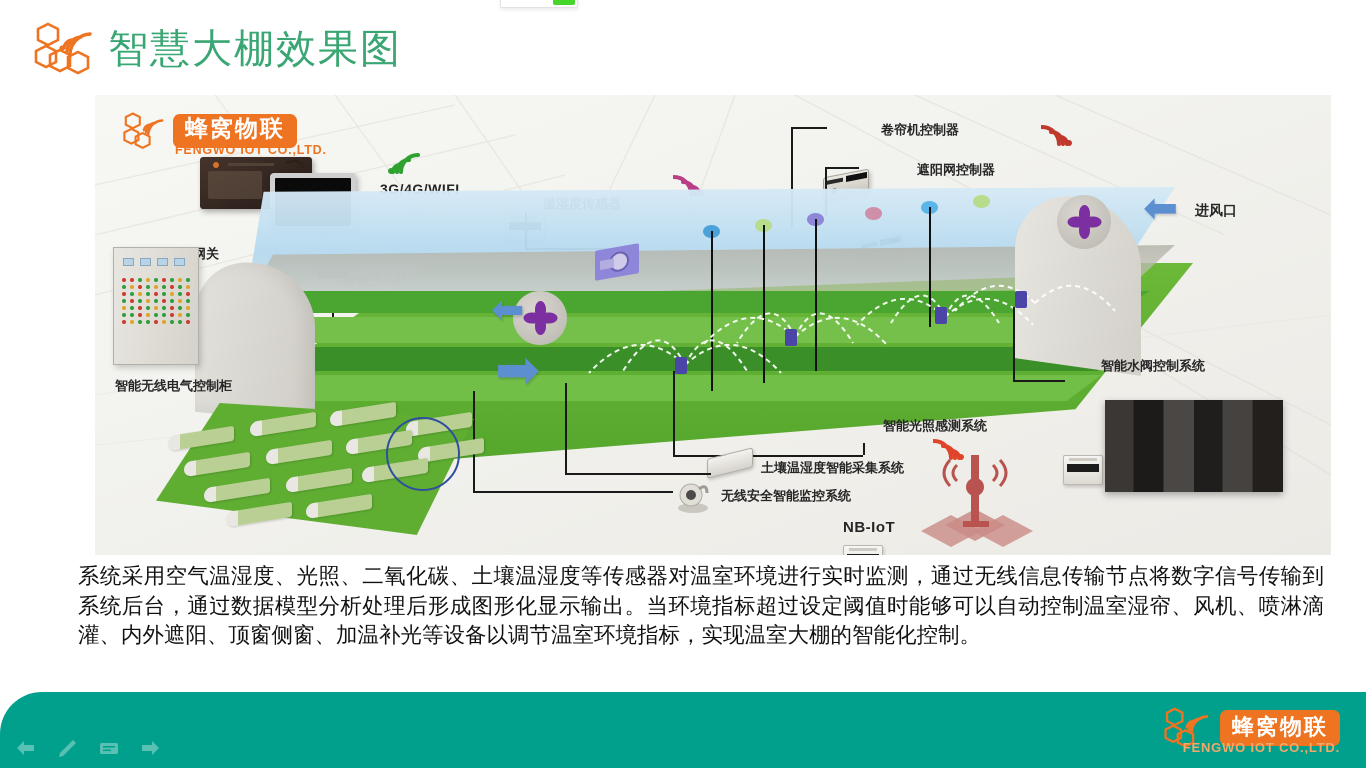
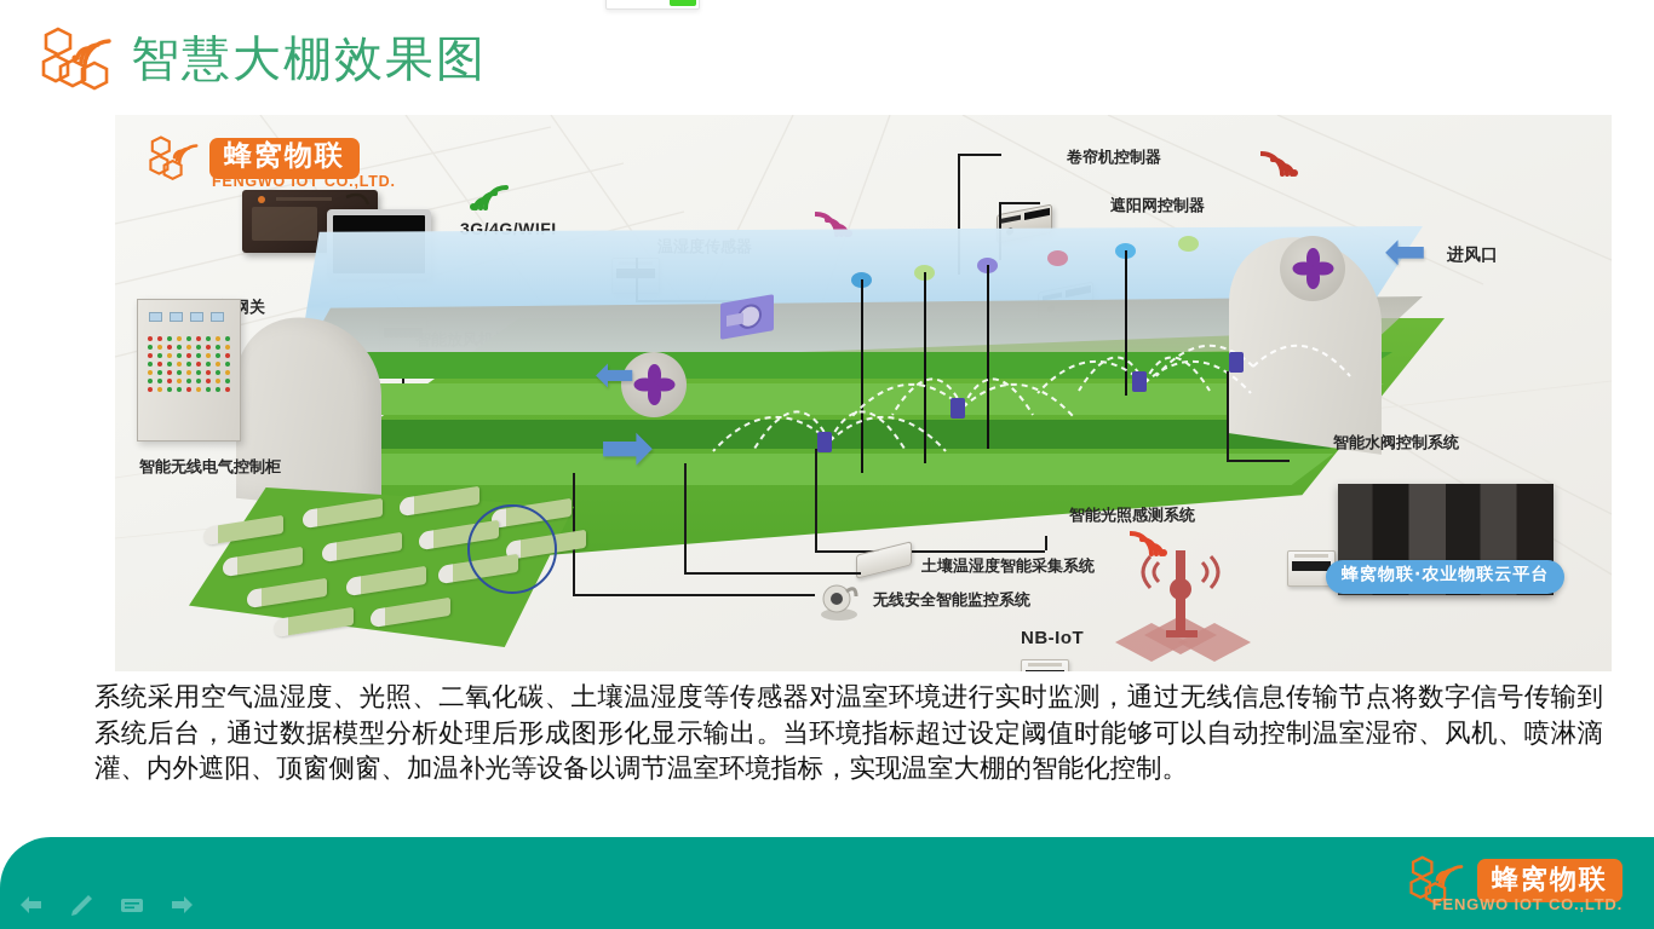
  智慧大棚效果图
  蜂窝物联
  FENGWO IOT CO.,LTD.
  3G/4G/WIFI
  卷帘机控制器
  遮阳网控制器
  NB-IoT
  ⬅
  ➡
  ⬅
  进风口
  智能水阀控制系统
  智能光照感测系统
  土壤温湿度智能采集系统
  无线安全智能监控系统
  智能无线电气控制柜
+ 蜂窝物联·农业物联云平台
  系统采用空气温湿度、光照、二氧化碳、土壤温湿度等传感器对温室环境进行实时监测，通过无线信息传输节点将数字信号传输到系统后台，通过数据模型分析处理后形成图形化显示输出。当环境指标超过设定阈值时能够可以自动控制温室湿帘、风机、喷淋滴灌、内外遮阳、顶窗侧窗、加温补光等设备以调节温室环境指标，实现温室大棚的智能化控制。
  蜂窝物联
  FENGWO IOT CO.,LTD.
